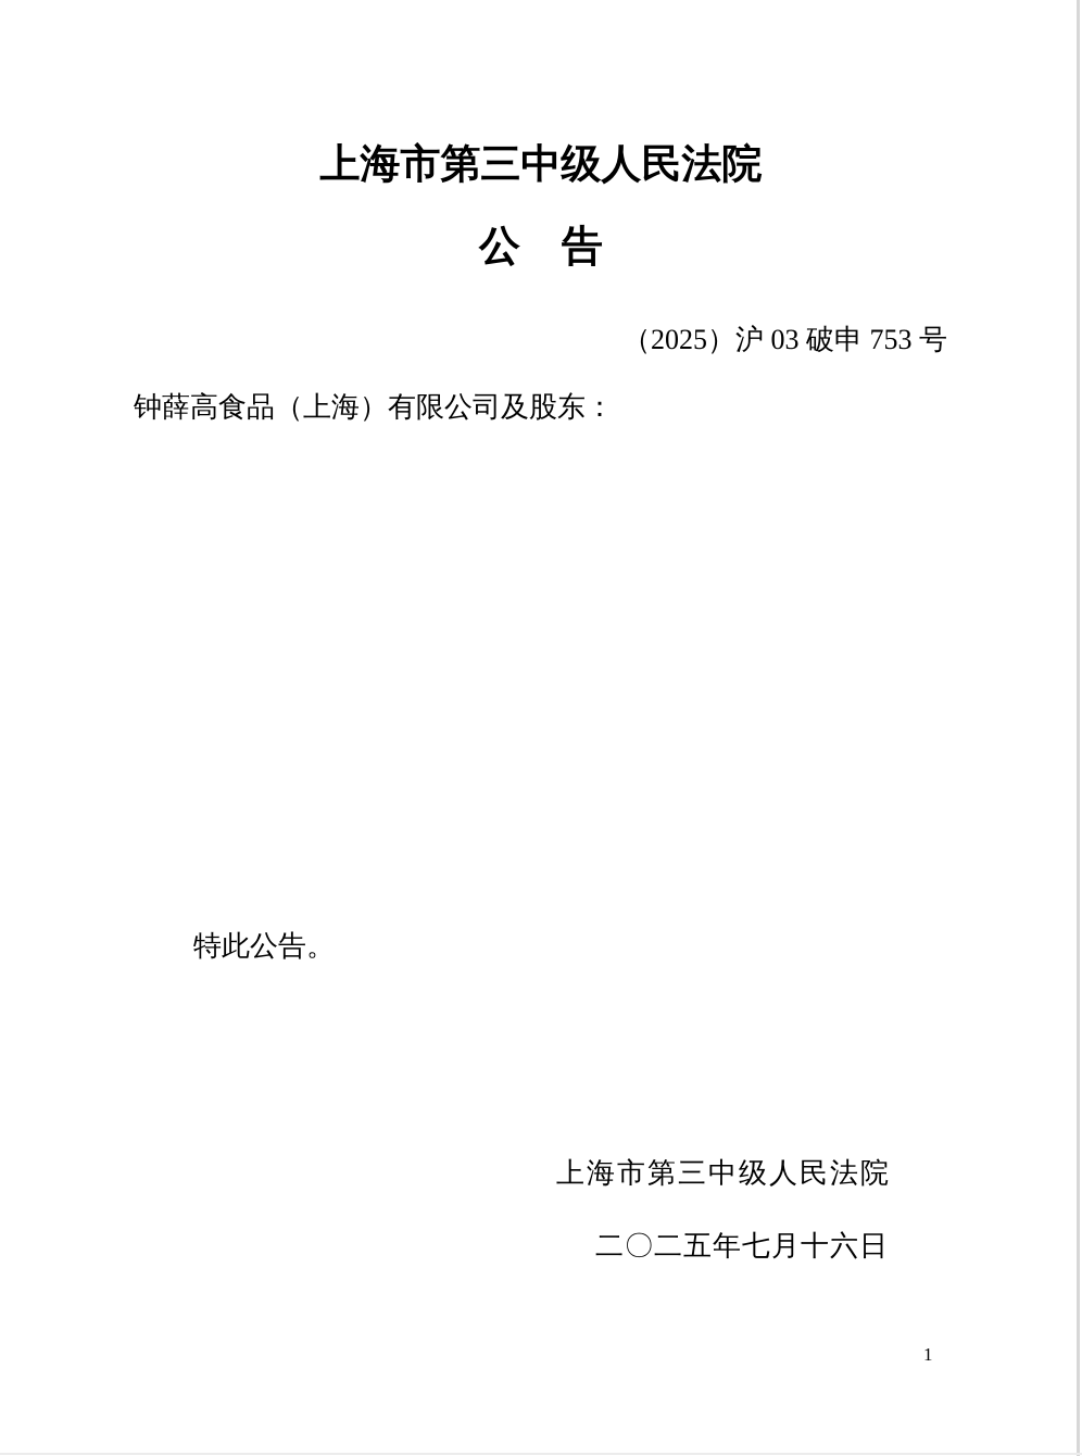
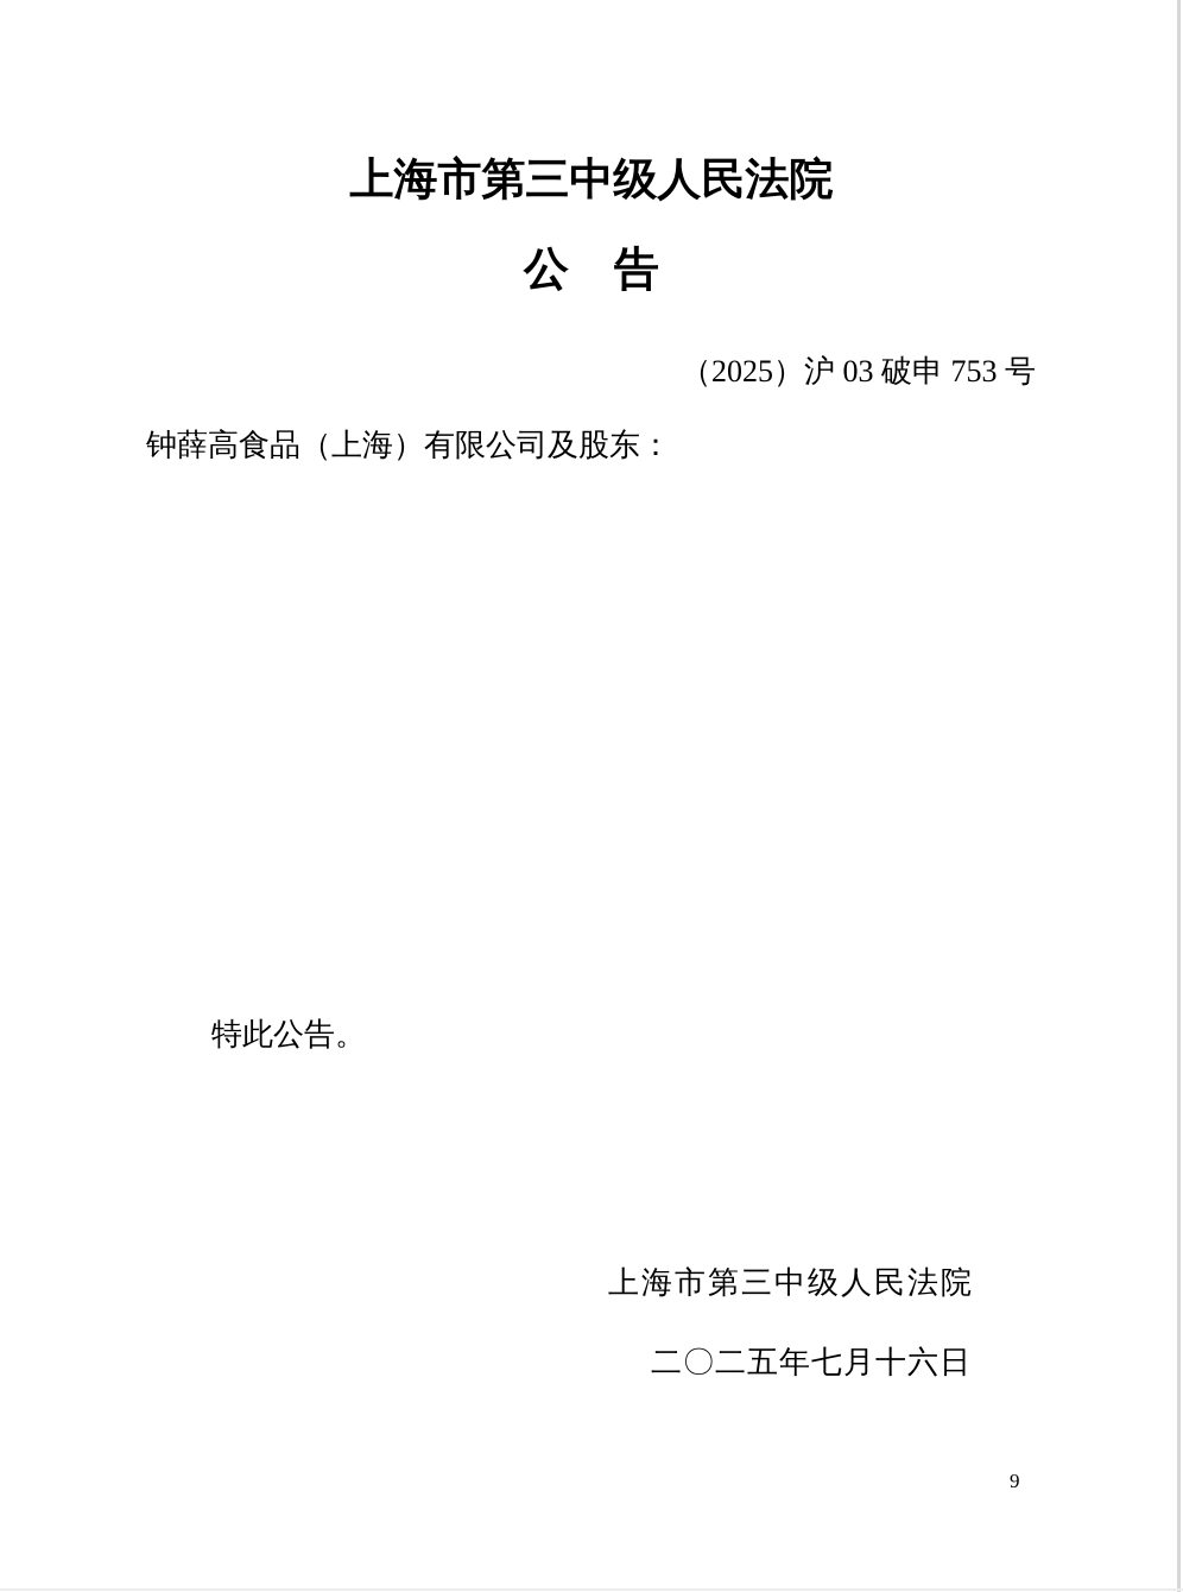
  上海市第三中级人民法院
  公 告
  （2025）沪 03 破申 753 号
  钟薛高食品（上海）有限公司及股东：
  特此公告。
  上海市第三中级人民法院
  二〇二五年七月十六日
- 1
+ 9
